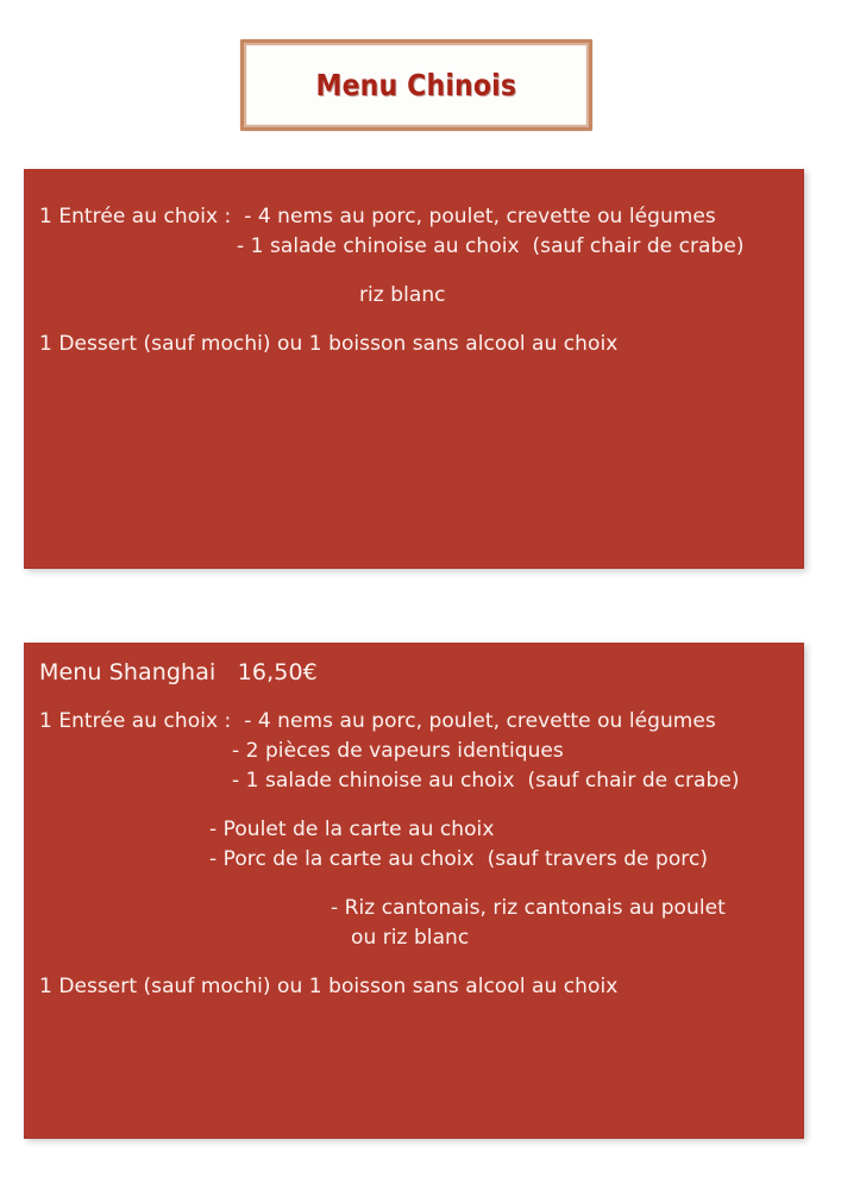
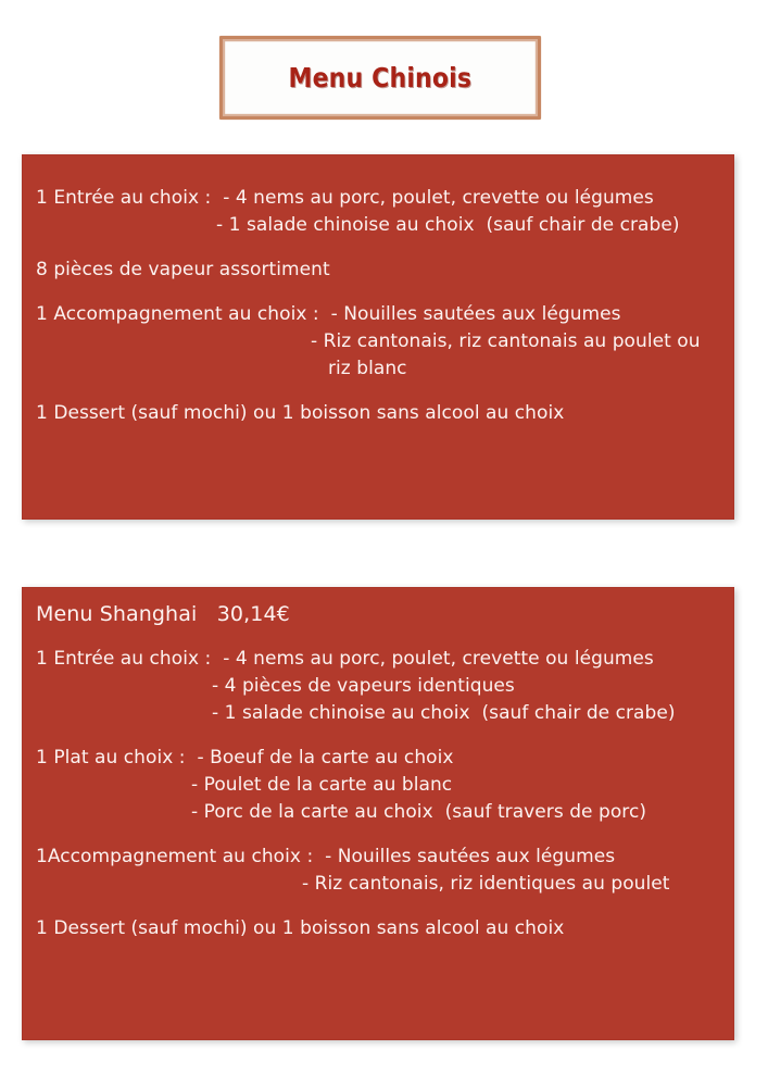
  Menu Chinois
  1 Entrée au choix : - 4 nems au porc, poulet, crevette ou légumes
  - 1 salade chinoise au choix (sauf chair de crabe)
+ 8 pièces de vapeur assortiment
+ 1 Accompagnement au choix : - Nouilles sautées aux légumes
+ - Riz cantonais, riz cantonais au poulet ou
  riz blanc
  1 Dessert (sauf mochi) ou 1 boisson sans alcool au choix
- Menu Shanghai 16,50€
+ Menu Shanghai 30,14€
  1 Entrée au choix : - 4 nems au porc, poulet, crevette ou légumes
- - 2 pièces de vapeurs identiques
+ - 4 pièces de vapeurs identiques
  - 1 salade chinoise au choix (sauf chair de crabe)
+ 1 Plat au choix : - Boeuf de la carte au choix
- - Poulet de la carte au choix
+ - Poulet de la carte au blanc
  - Porc de la carte au choix (sauf travers de porc)
+ 1Accompagnement au choix : - Nouilles sautées aux légumes
- - Riz cantonais, riz cantonais au poulet
+ - Riz cantonais, riz identiques au poulet
- ou riz blanc
  1 Dessert (sauf mochi) ou 1 boisson sans alcool au choix
